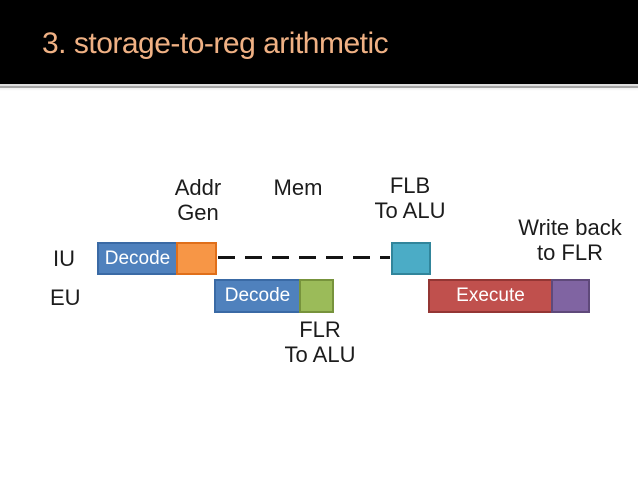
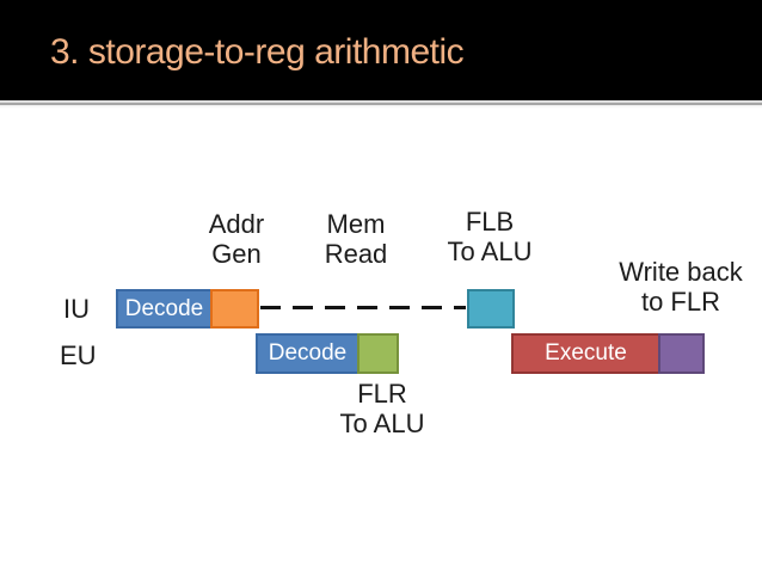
  3. storage-to-reg arithmetic
  Addr
  Gen
  Mem
+ Read
  FLB
  To ALU
  Write back
  to FLR
  FLR
  To ALU
  IU
  EU
  Decode
  Decode
  Execute
